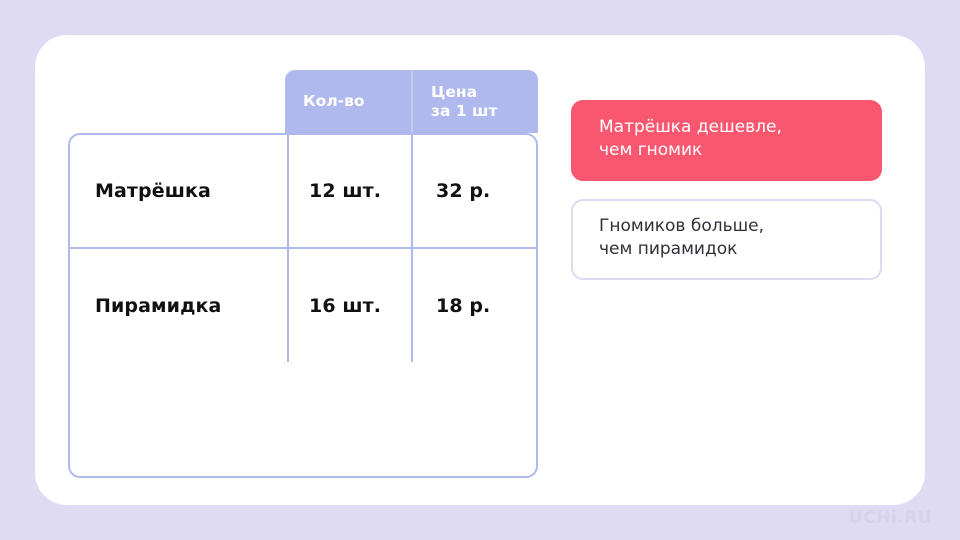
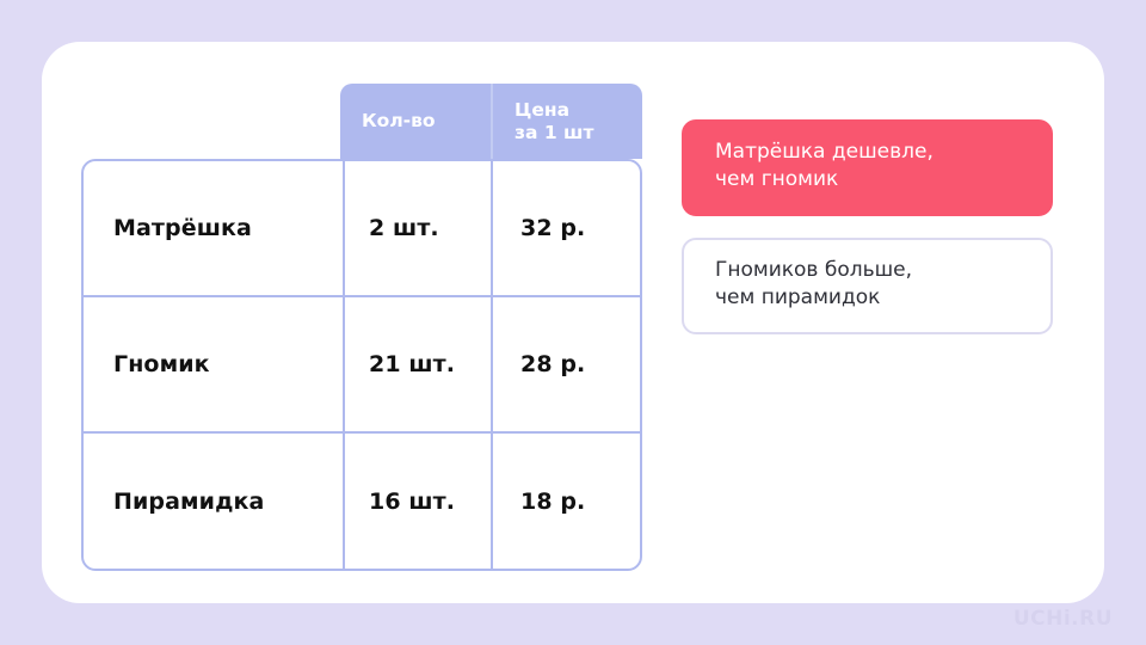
  Кол-во
  Цена
  за 1 шт
  Матрёшка
- 12 шт.
+ 2 шт.
  32 р.
+ Гномик
+ 21 шт.
+ 28 р.
  Пирамидка
  16 шт.
  18 р.
  Матрёшка дешевле,
  чем гномик
  Гномиков больше,
  чем пирамидок
